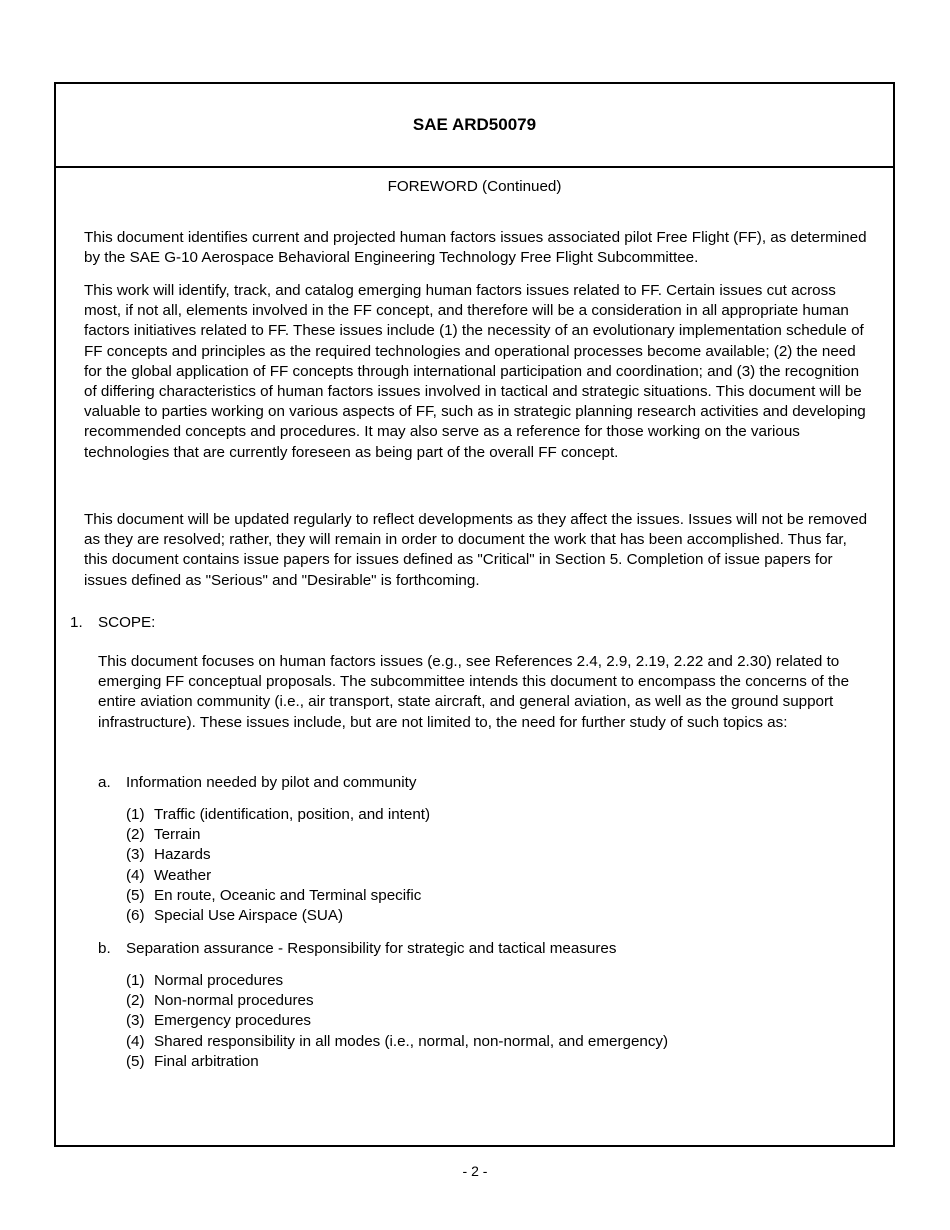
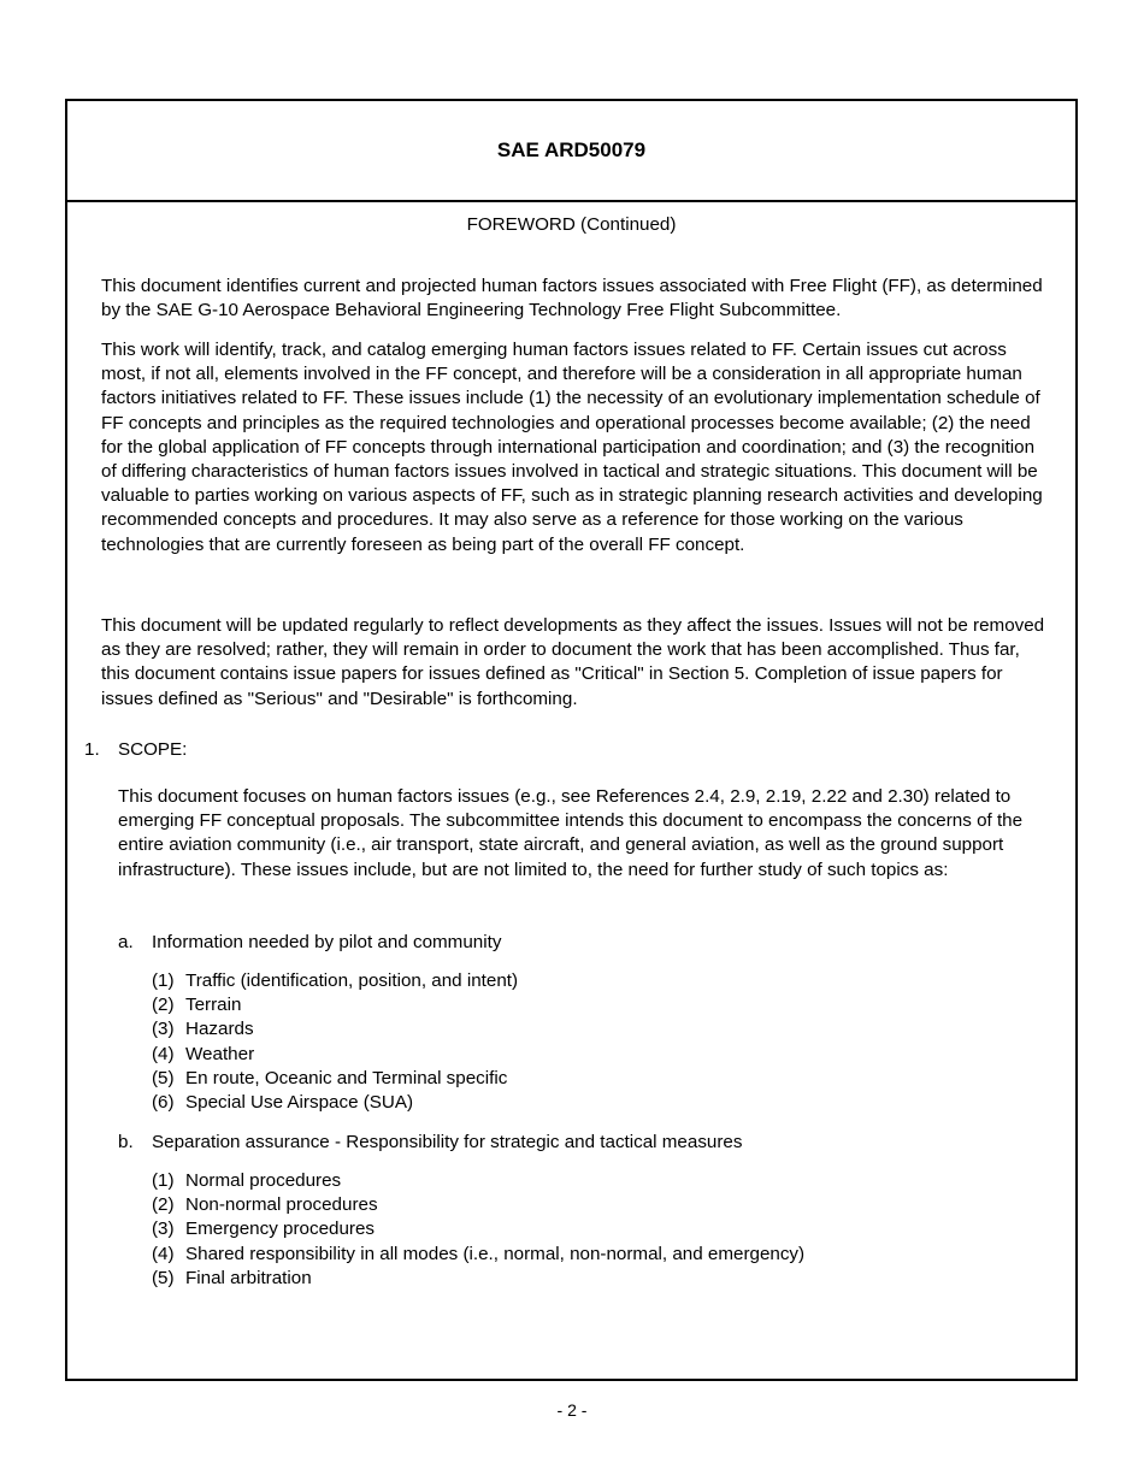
  SAE ARD50079
  FOREWORD (Continued)
- This document identifies current and projected human factors issues associated pilot Free Flight (FF), as determined by the SAE G-10 Aerospace Behavioral Engineering Technology Free Flight Subcommittee.
+ This document identifies current and projected human factors issues associated with Free Flight (FF), as determined by the SAE G-10 Aerospace Behavioral Engineering Technology Free Flight Subcommittee.
  This work will identify, track, and catalog emerging human factors issues related to FF. Certain issues cut across most, if not all, elements involved in the FF concept, and therefore will be a consideration in all appropriate human factors initiatives related to FF. These issues include (1) the necessity of an evolutionary implementation schedule of FF concepts and principles as the required technologies and operational processes become available; (2) the need for the global application of FF concepts through international participation and coordination; and (3) the recognition of differing characteristics of human factors issues involved in tactical and strategic situations. This document will be valuable to parties working on various aspects of FF, such as in strategic planning research activities and developing recommended concepts and procedures. It may also serve as a reference for those working on the various technologies that are currently foreseen as being part of the overall FF concept.
  This document will be updated regularly to reflect developments as they affect the issues. Issues will not be removed as they are resolved; rather, they will remain in order to document the work that has been accomplished. Thus far, this document contains issue papers for issues defined as "Critical" in Section 5. Completion of issue papers for issues defined as "Serious" and "Desirable" is forthcoming.
  1.
  SCOPE:
  This document focuses on human factors issues (e.g., see References 2.4, 2.9, 2.19, 2.22 and 2.30) related to emerging FF conceptual proposals. The subcommittee intends this document to encompass the concerns of the entire aviation community (i.e., air transport, state aircraft, and general aviation, as well as the ground support infrastructure). These issues include, but are not limited to, the need for further study of such topics as:
  a. Information needed by pilot and community
  (1) Traffic (identification, position, and intent)
  (2) Terrain
  (3) Hazards
  (4) Weather
  (5) En route, Oceanic and Terminal specific
  (6) Special Use Airspace (SUA)
  b. Separation assurance - Responsibility for strategic and tactical measures
  (1) Normal procedures
  (2) Non-normal procedures
  (3) Emergency procedures
  (4) Shared responsibility in all modes (i.e., normal, non-normal, and emergency)
  (5) Final arbitration
  - 2 -
